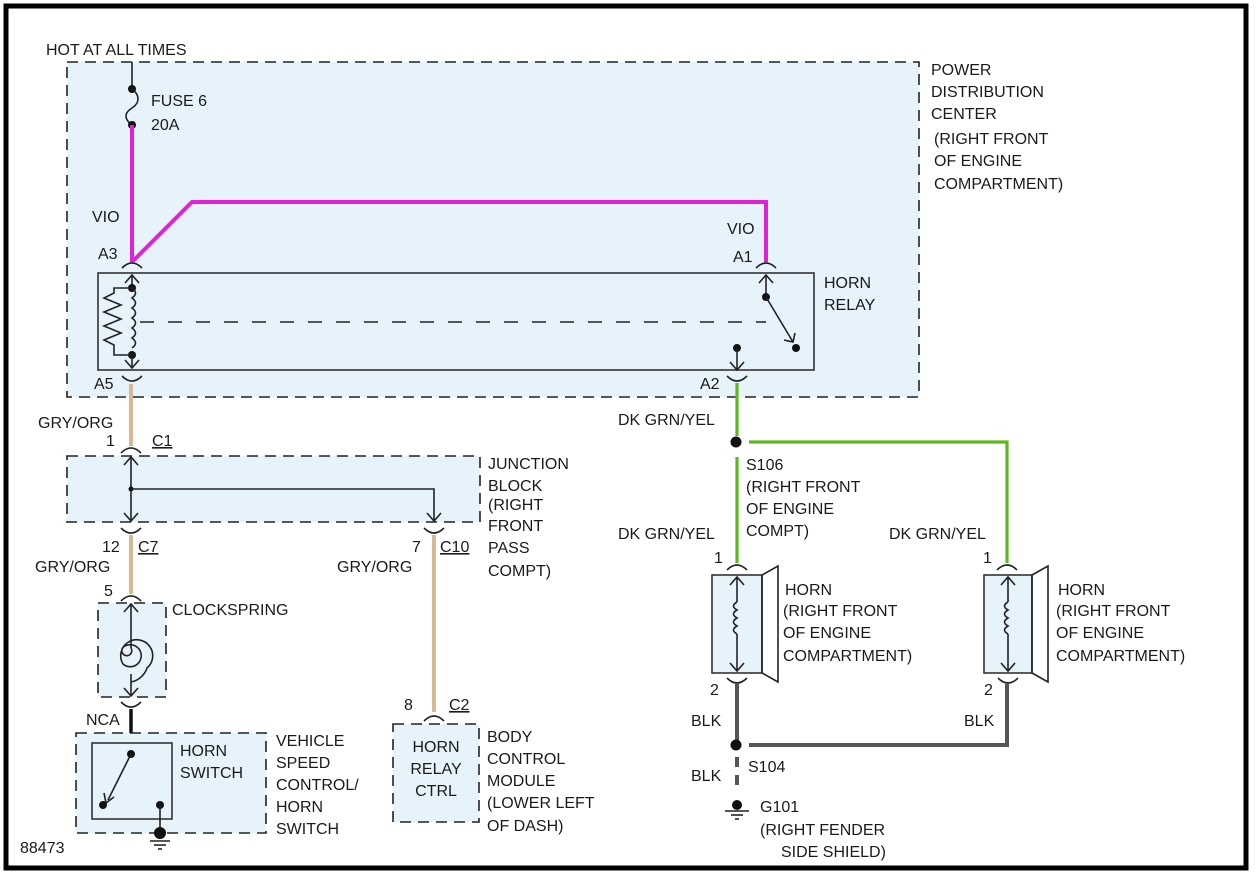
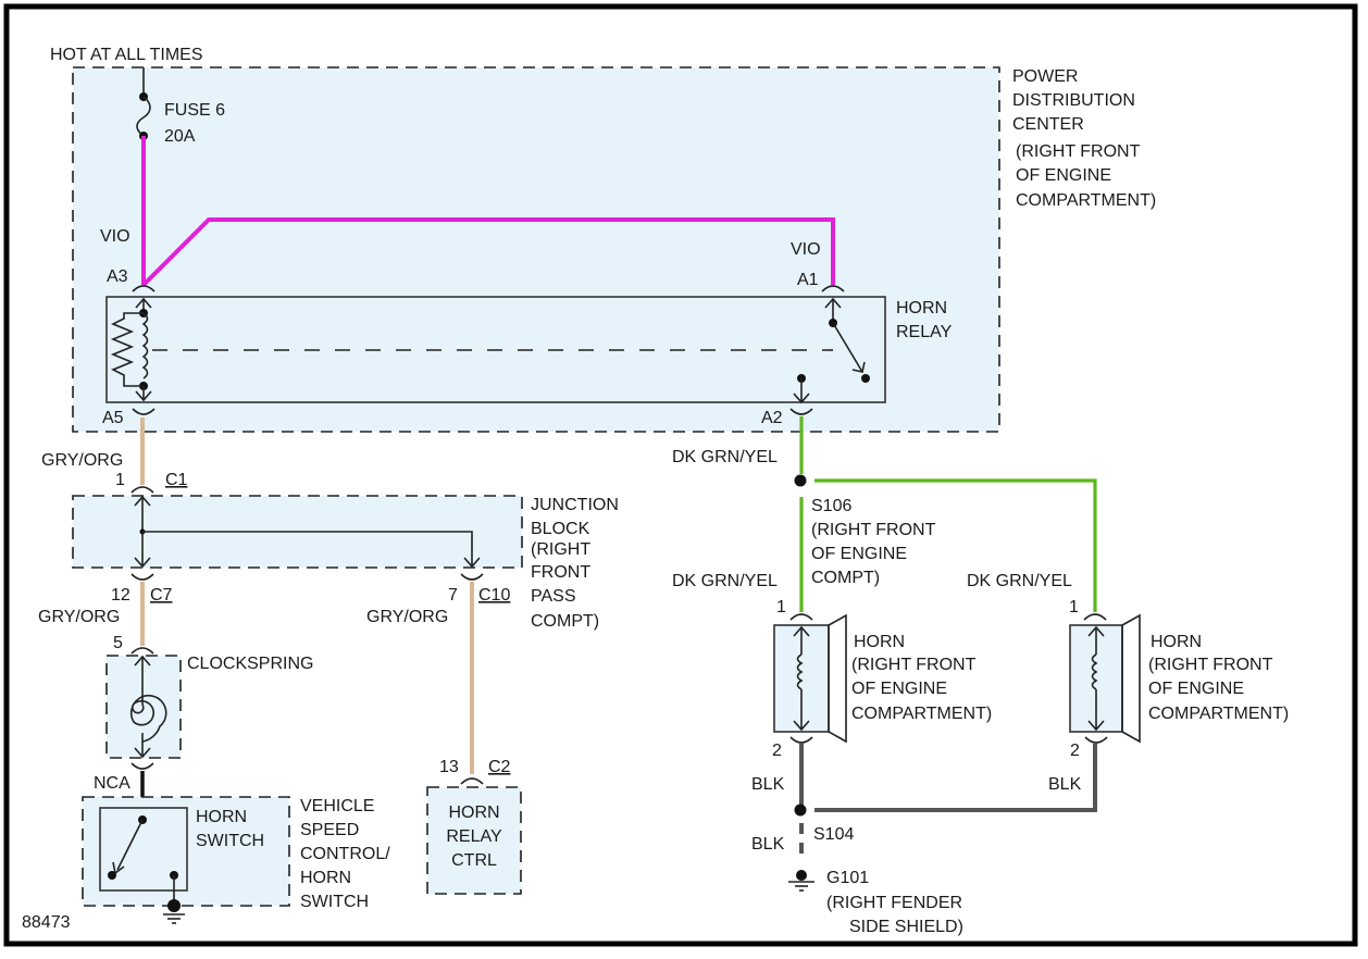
  HOT AT ALL TIMES
  POWER
  DISTRIBUTION
  CENTER
  (RIGHT FRONT
  OF ENGINE
  COMPARTMENT)
  FUSE 6
  20A
  VIO
  VIO
  HORN
  RELAY
  A3
  A1
  A5
  A2
  GRY/ORG
  1
  C1
  JUNCTION
  BLOCK
  (RIGHT
  FRONT
  PASS
  COMPT)
  12
  C7
  GRY/ORG
  7
  C10
  GRY/ORG
  5
  CLOCKSPRING
  NCA
  HORN
  SWITCH
  VEHICLE
  SPEED
  CONTROL/
  HORN
  SWITCH
- 8
+ 13
  C2
  HORN
  RELAY
  CTRL
- BODY
- CONTROL
- MODULE
- (LOWER LEFT
- OF DASH)
  DK GRN/YEL
  S106
  (RIGHT FRONT
  OF ENGINE
  COMPT)
  DK GRN/YEL
  DK GRN/YEL
  1
  2
  HORN
  (RIGHT FRONT
  OF ENGINE
  COMPARTMENT)
  1
  2
  HORN
  (RIGHT FRONT
  OF ENGINE
  COMPARTMENT)
  BLK
  BLK
  S104
  BLK
  G101
  (RIGHT FENDER
  SIDE SHIELD)
  88473
